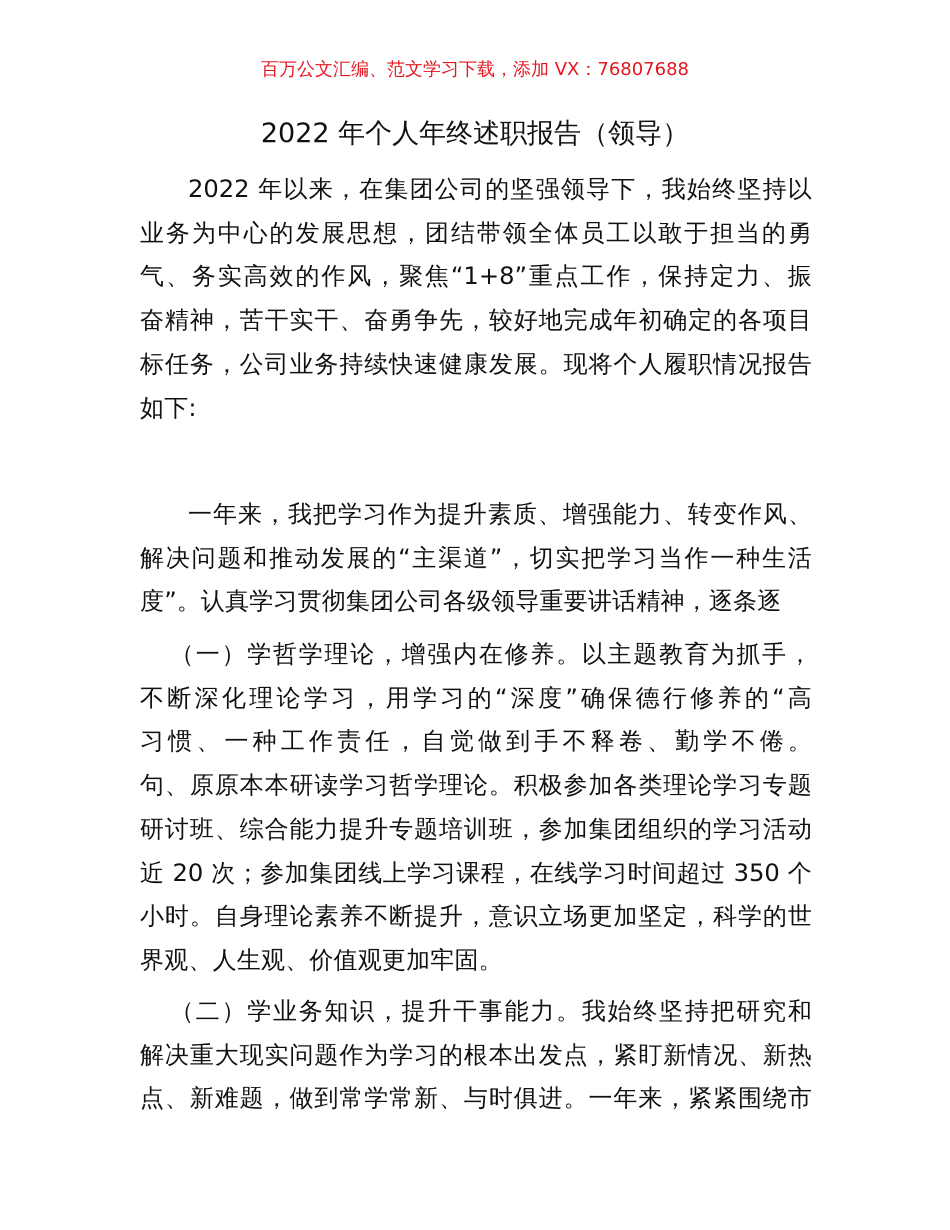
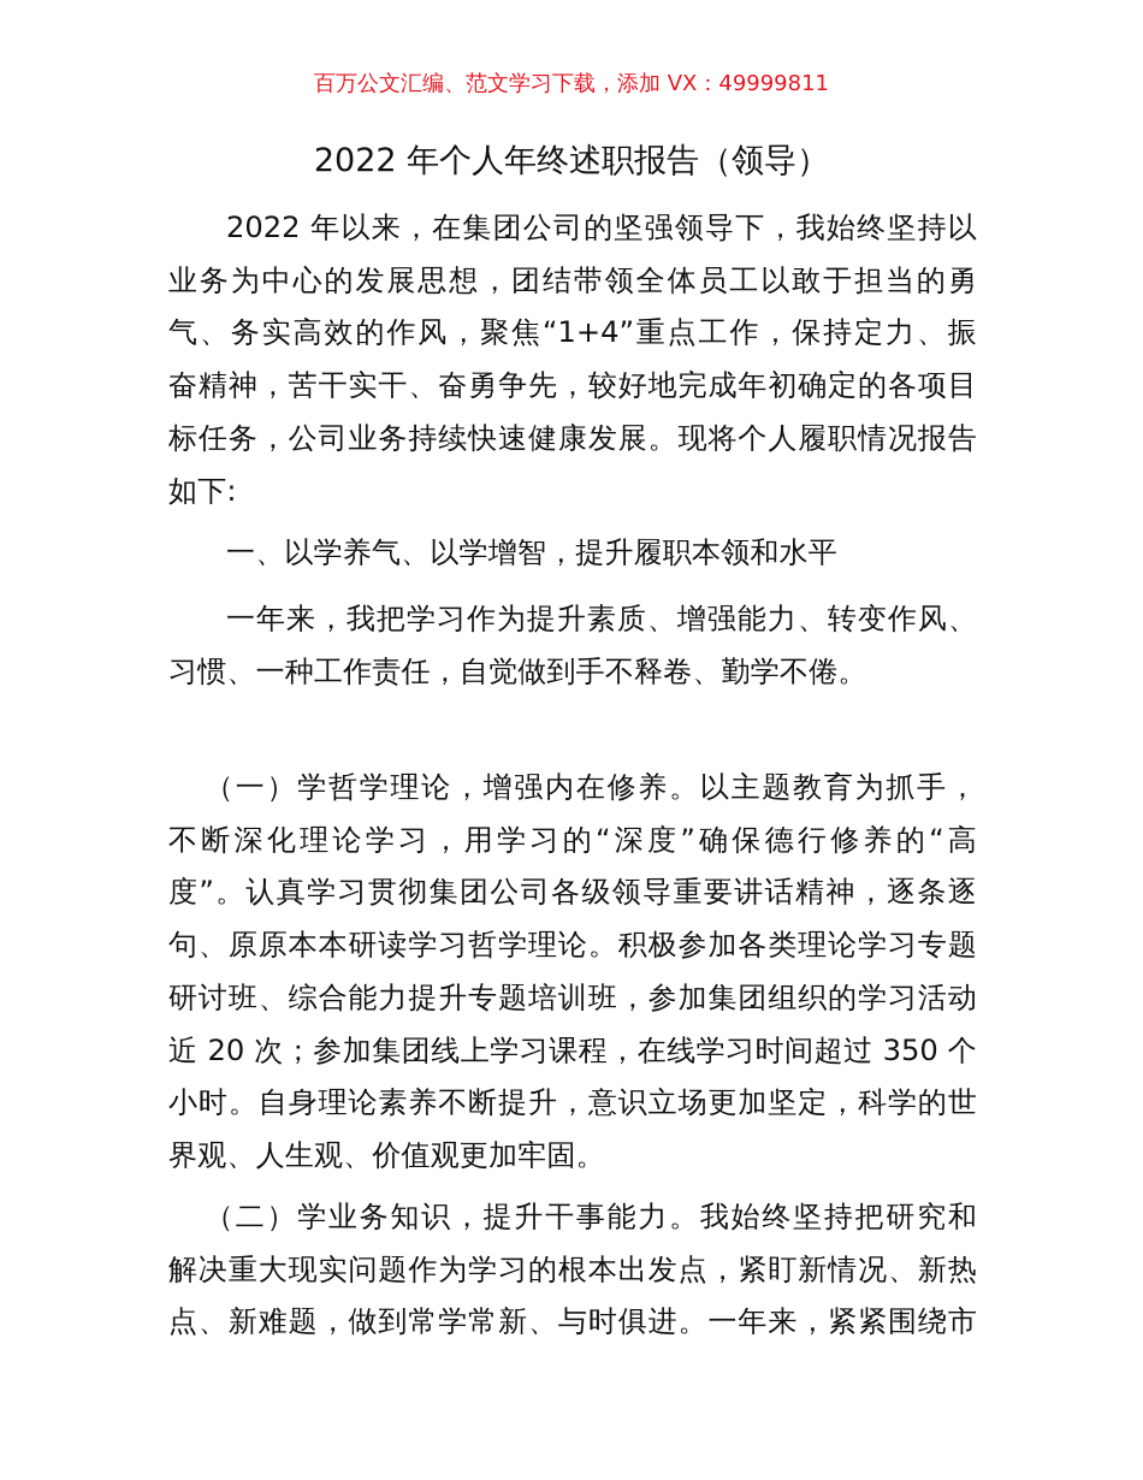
- 百万公文汇编、范文学习下载，添加 VX：76807688
+ 百万公文汇编、范文学习下载，添加 VX：49999811
  2022 年个人年终述职报告（领导）
  2022 年以来，在集团公司的坚强领导下，我始终坚持以
  业务为中心的发展思想，团结带领全体员工以敢于担当的勇
- 气、务实高效的作风，聚焦“1+8”重点工作，保持定力、振
+ 气、务实高效的作风，聚焦“1+4”重点工作，保持定力、振
  奋精神，苦干实干、奋勇争先，较好地完成年初确定的各项目
  标任务，公司业务持续快速健康发展。现将个人履职情况报告
  如下:
+ 一、以学养气、以学增智，提升履职本领和水平
  一年来，我把学习作为提升素质、增强能力、转变作风、
- 解决问题和推动发展的“主渠道”，切实把学习当作一种生活
- 度”。认真学习贯彻集团公司各级领导重要讲话精神，逐条逐
+ 习惯、一种工作责任，自觉做到手不释卷、勤学不倦。
  （一）学哲学理论，增强内在修养。以主题教育为抓手，
  不断深化理论学习，用学习的“深度”确保德行修养的“高
- 习惯、一种工作责任，自觉做到手不释卷、勤学不倦。
+ 度”。认真学习贯彻集团公司各级领导重要讲话精神，逐条逐
  句、原原本本研读学习哲学理论。积极参加各类理论学习专题
  研讨班、综合能力提升专题培训班，参加集团组织的学习活动
  近 20 次；参加集团线上学习课程，在线学习时间超过 350 个
  小时。自身理论素养不断提升，意识立场更加坚定，科学的世
  界观、人生观、价值观更加牢固。
  （二）学业务知识，提升干事能力。我始终坚持把研究和
  解决重大现实问题作为学习的根本出发点，紧盯新情况、新热
  点、新难题，做到常学常新、与时俱进。一年来，紧紧围绕市
